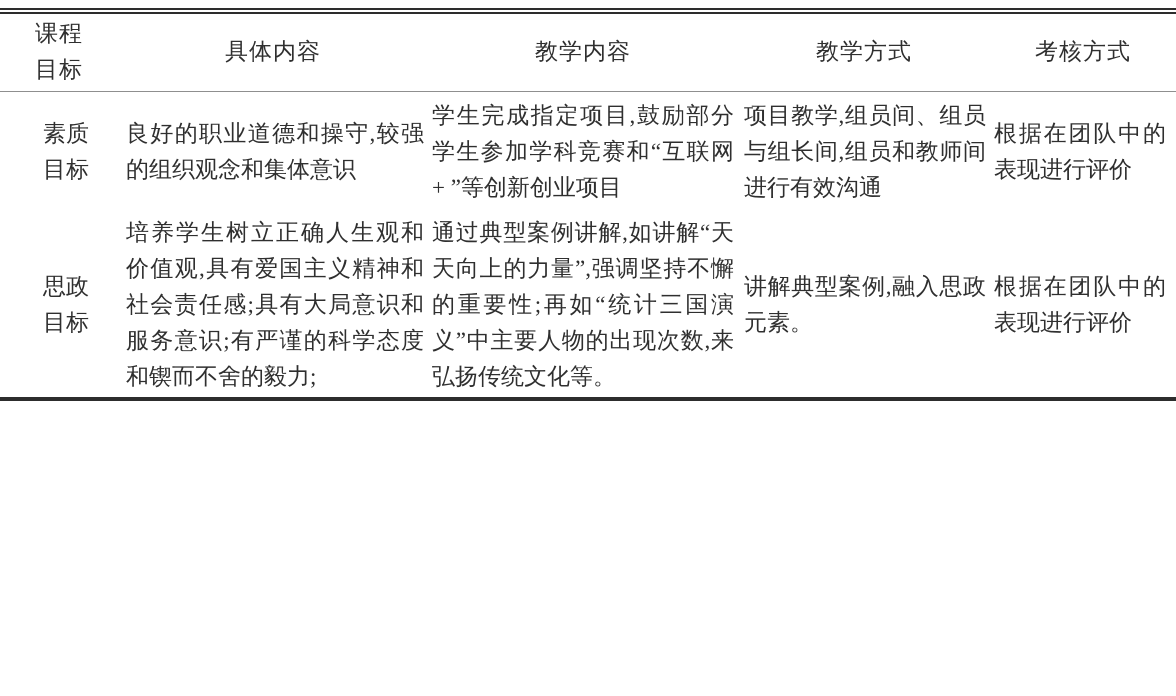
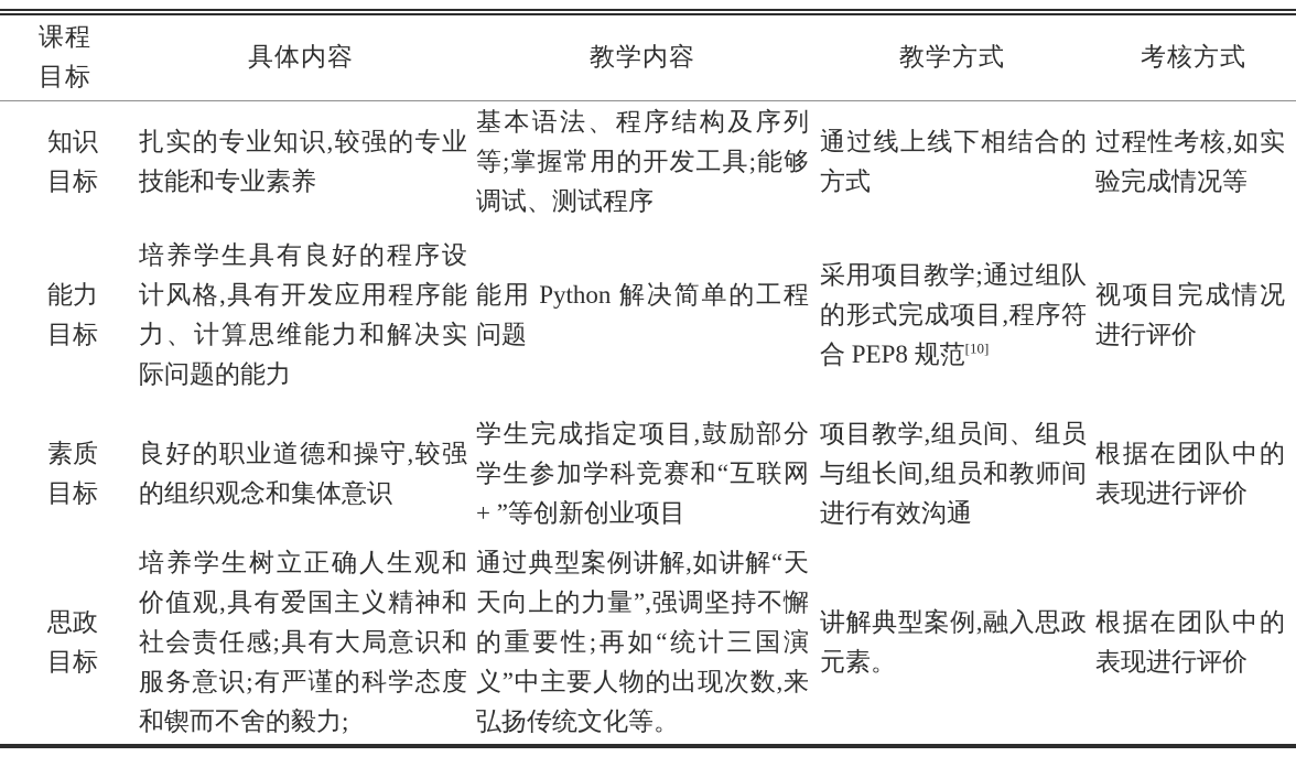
  课程 目标	具体内容	教学内容	教学方式	考核方式
+ 知识 目标	扎实的专业知识,较强的专业技能和专业素养	基本语法、程序结构及序列等;掌握常用的开发工具;能够调试、测试程序	通过线上线下相结合的方式	过程性考核,如实验完成情况等
+ 能力 目标	培养学生具有良好的程序设计风格,具有开发应用程序能力、计算思维能力和解决实际问题的能力	能用 Python 解决简单的工程问题	采用项目教学;通过组队的形式完成项目,程序符合 PEP8 规范[10]	视项目完成情况进行评价
  素质 目标	良好的职业道德和操守,较强的组织观念和集体意识	学生完成指定项目,鼓励部分学生参加学科竞赛和“互联网 + ”等创新创业项目	项目教学,组员间、组员与组长间,组员和教师间进行有效沟通	根据在团队中的表现进行评价
  思政 目标	培养学生树立正确人生观和价值观,具有爱国主义精神和社会责任感;具有大局意识和服务意识;有严谨的科学态度和锲而不舍的毅力;	通过典型案例讲解,如讲解“天天向上的力量”,强调坚持不懈的重要性;再如“统计三国演义”中主要人物的出现次数,来弘扬传统文化等。	讲解典型案例,融入思政元素。	根据在团队中的表现进行评价
